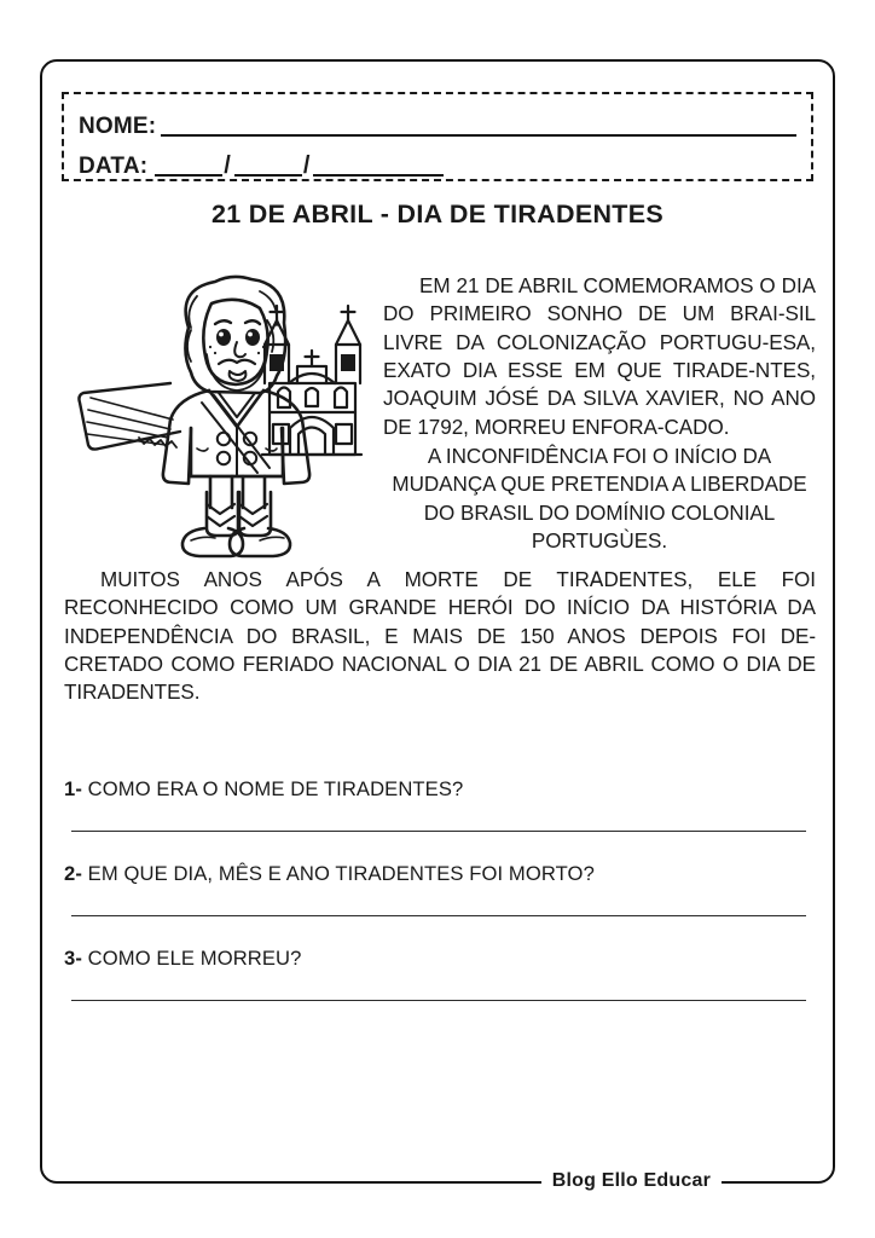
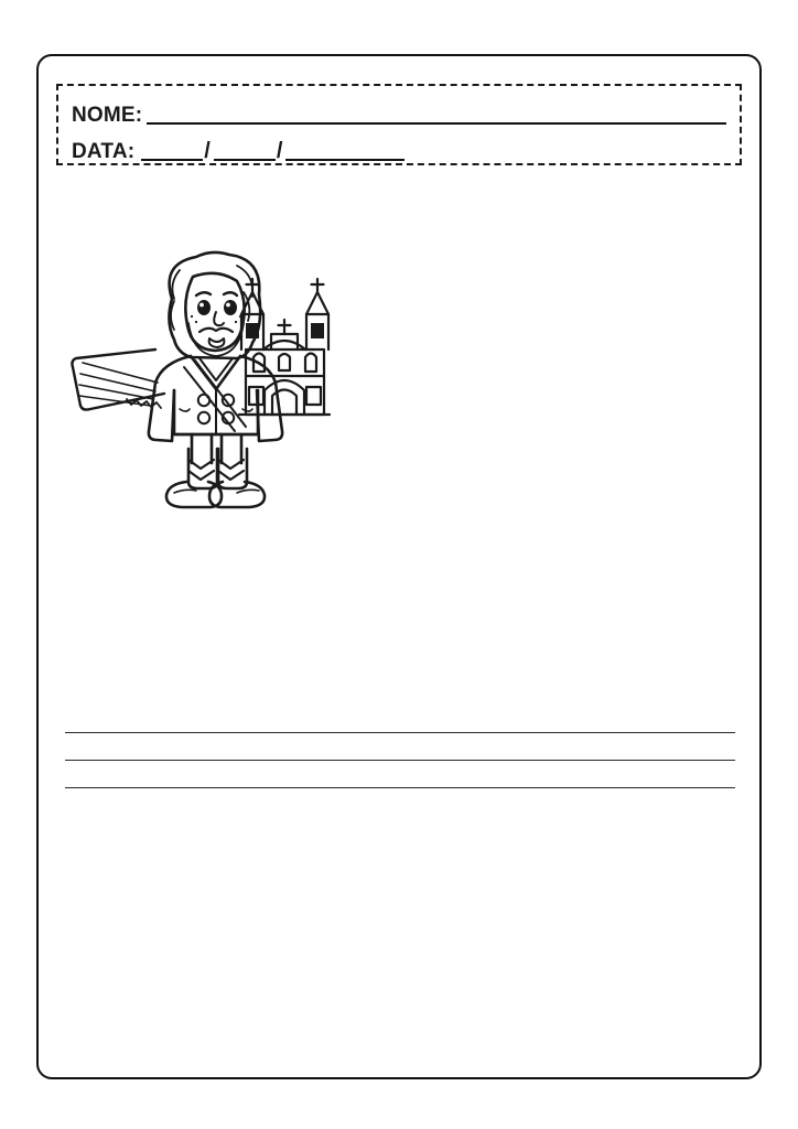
  NOME:
  DATA:
  /
  /
- 21 DE ABRIL - DIA DE TIRADENTES
- EM 21 DE ABRIL COMEMORAMOS O DIA DO PRIMEIRO SONHO DE UM BRAI-SIL LIVRE DA COLONIZAÇÃO PORTUGU-ESA, EXATO DIA ESSE EM QUE TIRADE-NTES, JOAQUIM JÓSÉ DA SILVA XAVIER, NO ANO DE 1792, MORREU ENFORA-CADO.
- A INCONFIDÊNCIA FOI O INÍCIO DA MUDANÇA QUE PRETENDIA A LIBERDADE DO BRASIL DO DOMÍNIO COLONIAL PORTUGÙES.
- MUITOS ANOS APÓS A MORTE DE TIRꓮDENTES, ELE FOI RECONHECIDO COMO UM GRANDE HERÓI DO INÍCIO DA HISTÓRIA DA INDEPENDÊNCIA DO BRASIL, E MAIS DE 150 ANOS DEPOIS FOI DE-CRETADO COMO FERIADO NACIONAL O DIA 21 DE ABRIL COMO O DIA DE TIRADENTES.
- 1- COMO ERA O NOME DE TIRADENTES?
- 2- EM QUE DIA, MÊS E ANO TIRADENTES FOI MORTO?
- 3- COMO ELE MORREU?
- Blog Ello Educar
